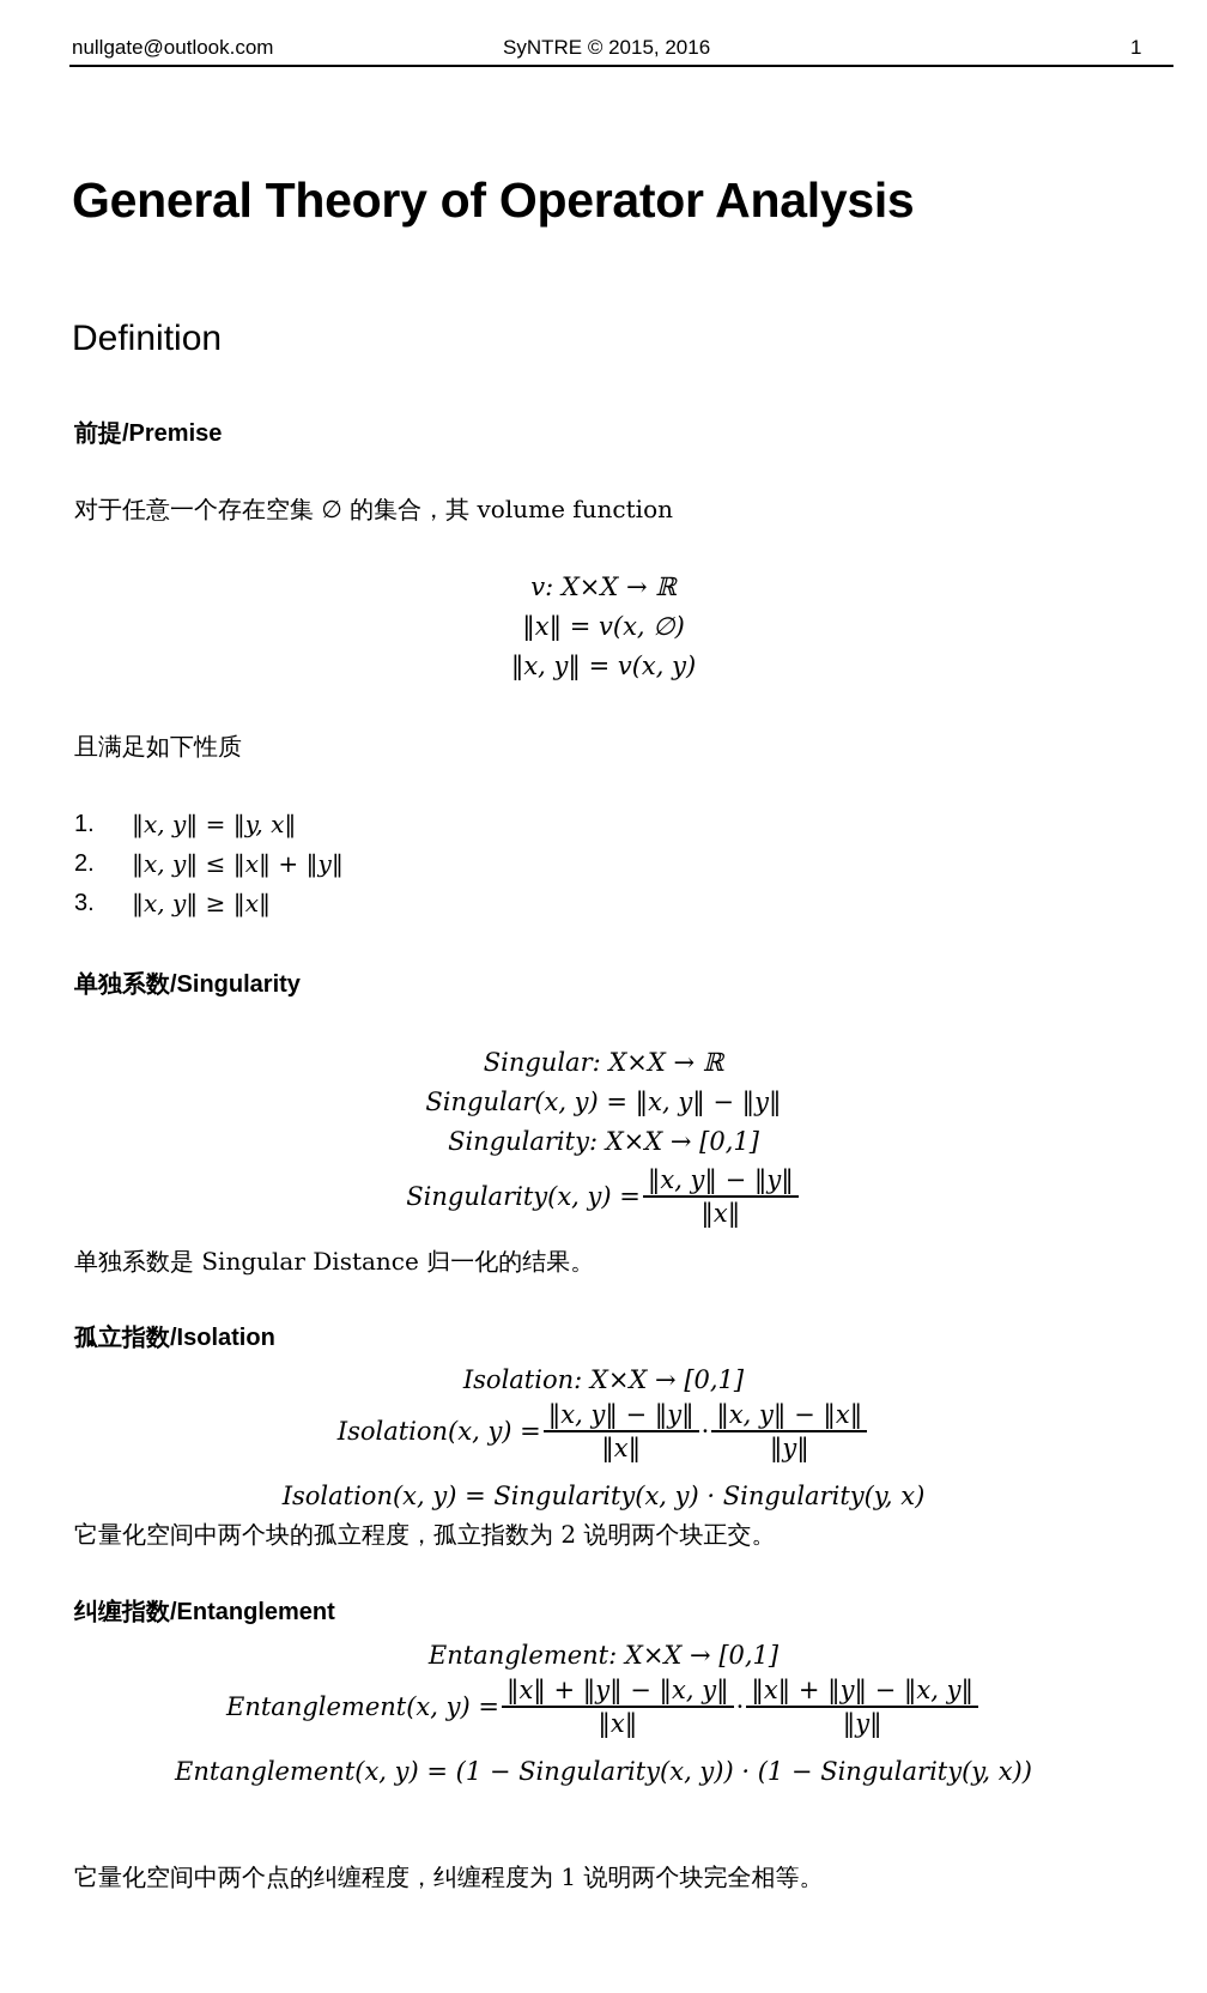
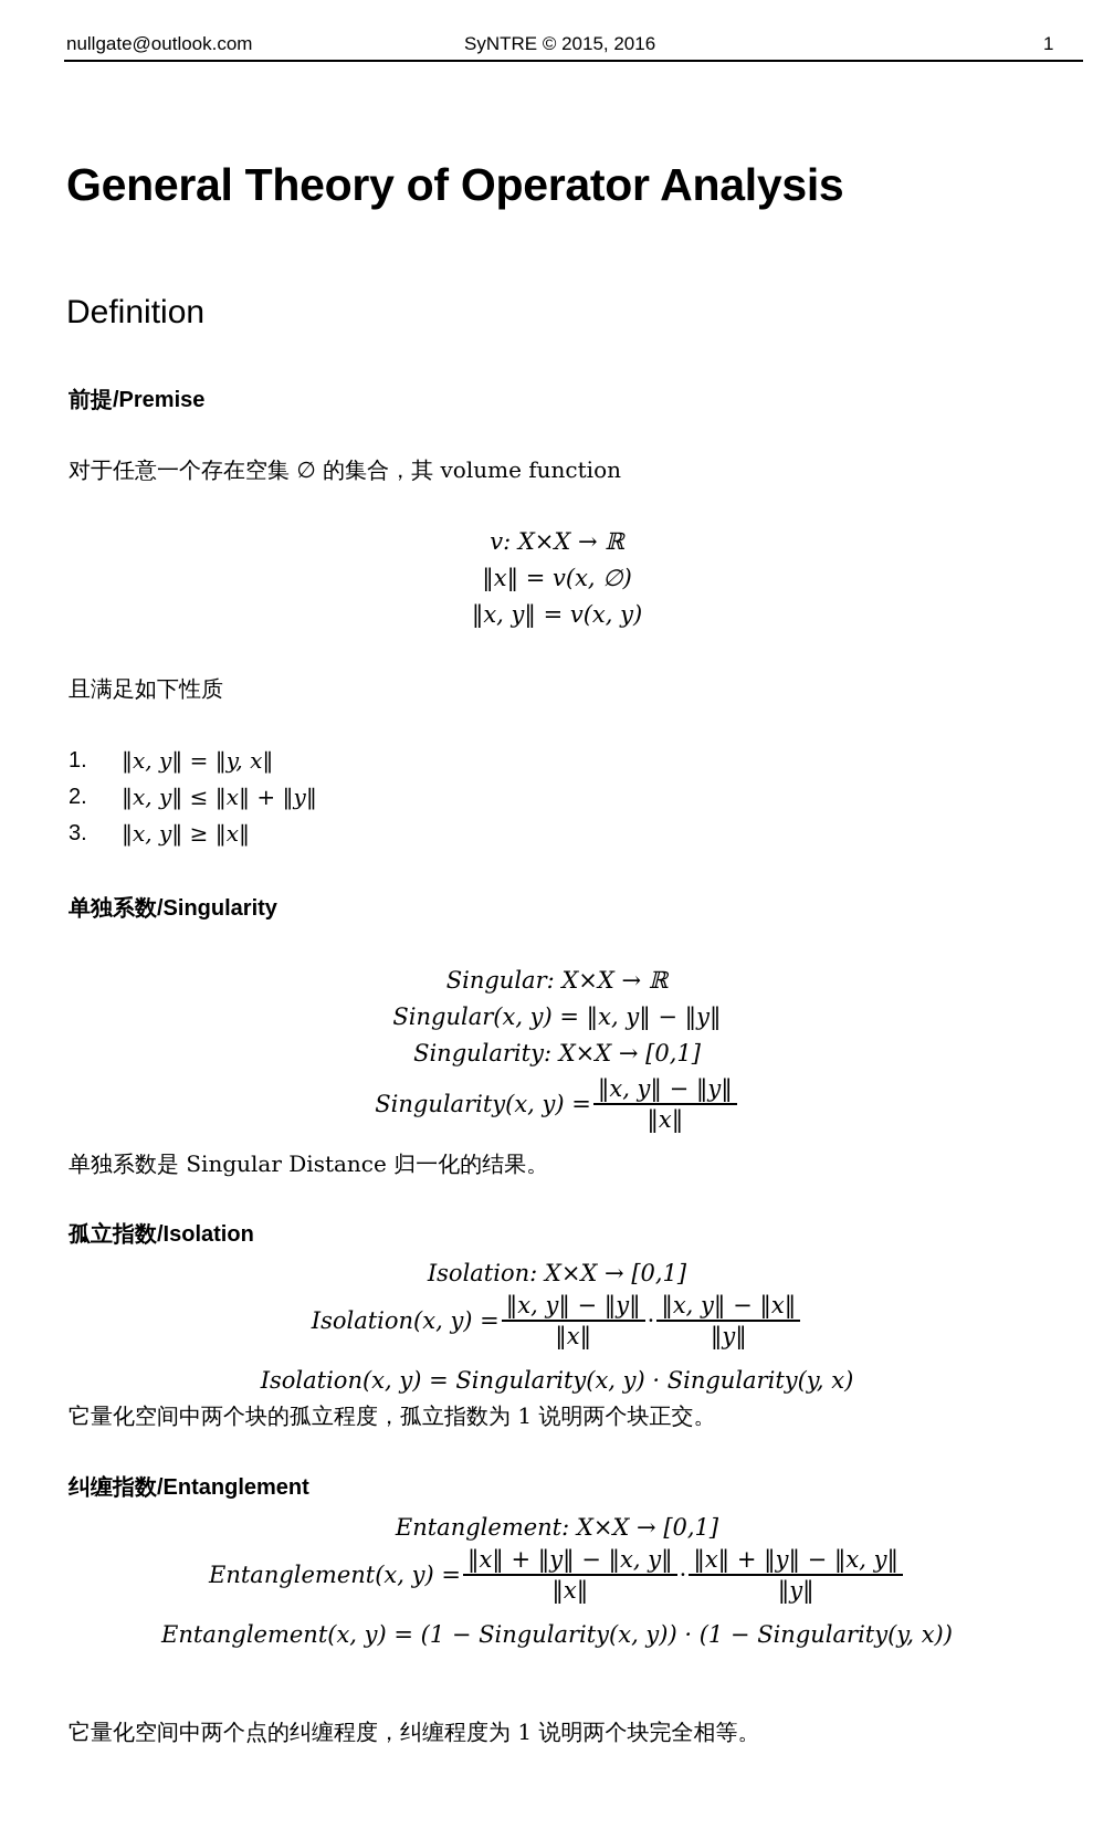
  nullgate@outlook.com
  SyNTRE © 2015, 2016
  1
  General Theory of Operator Analysis
  Definition
  前提/Premise
  对于任意一个存在空集 ∅ 的集合，其 volume function
  v: X×X → ℝ
  ‖x‖ = v(x, ∅)
  ‖x, y‖ = v(x, y)
  且满足如下性质
  1.
  ‖x, y‖ = ‖y, x‖
  2.
  ‖x, y‖ ≤ ‖x‖ + ‖y‖
  3.
  ‖x, y‖ ≥ ‖x‖
  单独系数/Singularity
  Singular: X×X → ℝ
  Singular(x, y) = ‖x, y‖ − ‖y‖
  Singularity: X×X → [0,1]
  Singularity(x, y) =
  ‖x, y‖ − ‖y‖
  ‖x‖
  单独系数是 Singular Distance 归一化的结果。
  孤立指数/Isolation
  Isolation: X×X → [0,1]
  Isolation(x, y) =
  ‖x, y‖ − ‖y‖
  ‖x‖
  ·
  ‖x, y‖ − ‖x‖
  ‖y‖
  Isolation(x, y) = Singularity(x, y) · Singularity(y, x)
- 它量化空间中两个块的孤立程度，孤立指数为 2 说明两个块正交。
+ 它量化空间中两个块的孤立程度，孤立指数为 1 说明两个块正交。
  纠缠指数/Entanglement
  Entanglement: X×X → [0,1]
  Entanglement(x, y) =
  ‖x‖ + ‖y‖ − ‖x, y‖
  ‖x‖
  ·
  ‖x‖ + ‖y‖ − ‖x, y‖
  ‖y‖
  Entanglement(x, y) = (1 − Singularity(x, y)) · (1 − Singularity(y, x))
  它量化空间中两个点的纠缠程度，纠缠程度为 1 说明两个块完全相等。
